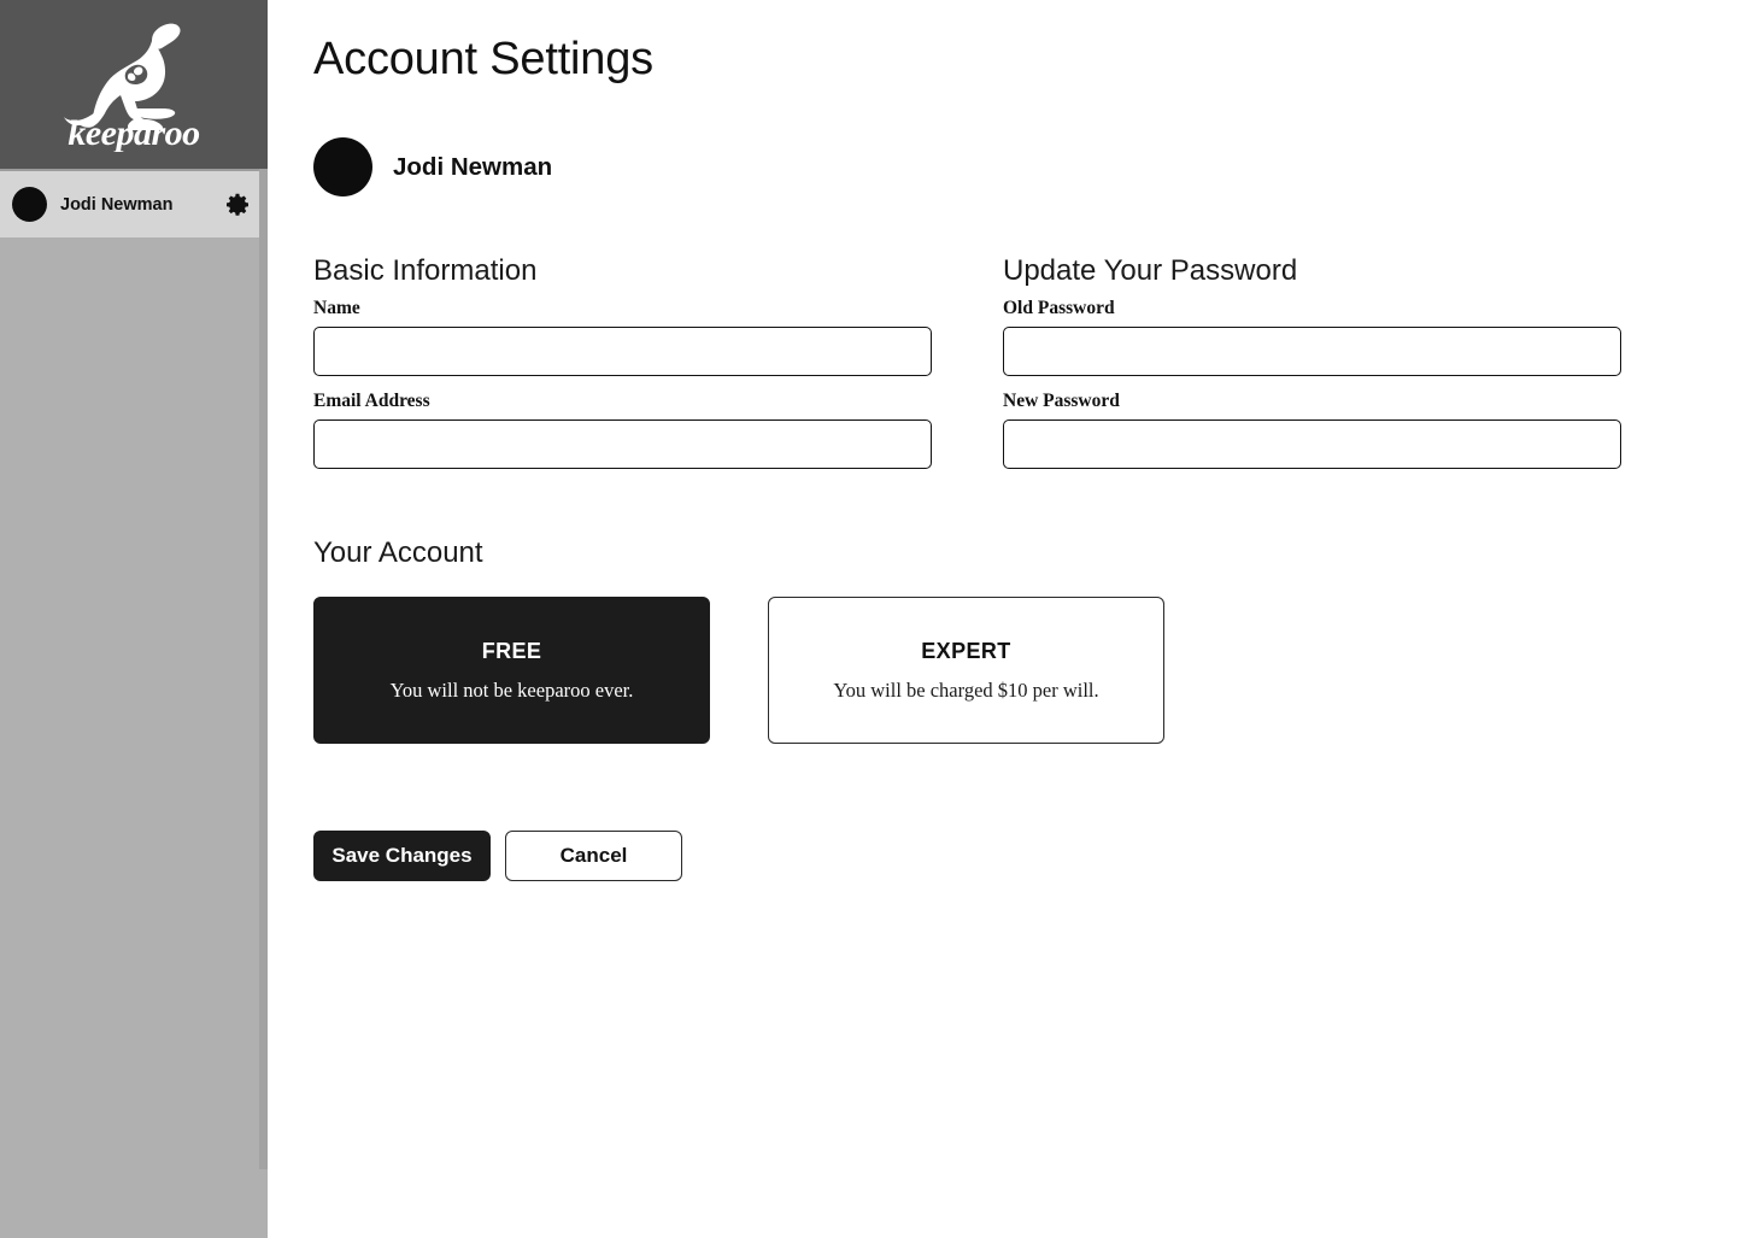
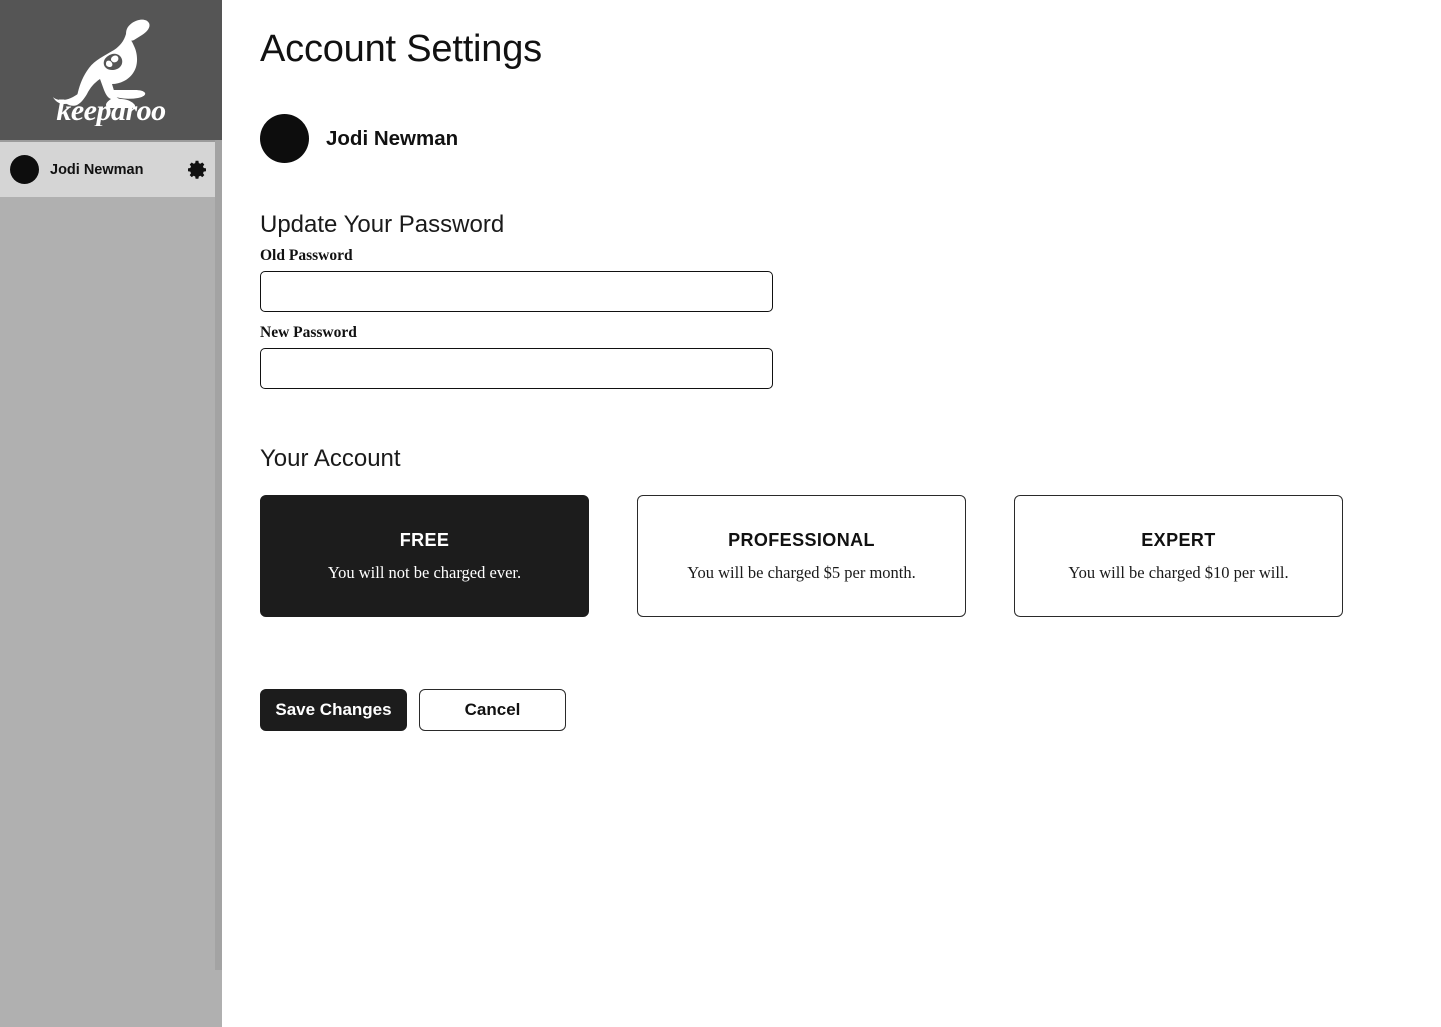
  keeparoo
  Jodi Newman
  Account Settings
  Jodi Newman
- Basic Information
- Name
- Email Address
  Update Your Password
  Old Password
  New Password
  Your Account
  FREE
- You will not be keeparoo ever.
+ You will not be charged ever.
+ PROFESSIONAL
+ You will be charged $5 per month.
  EXPERT
  You will be charged $10 per will.
  Save Changes
  Cancel
